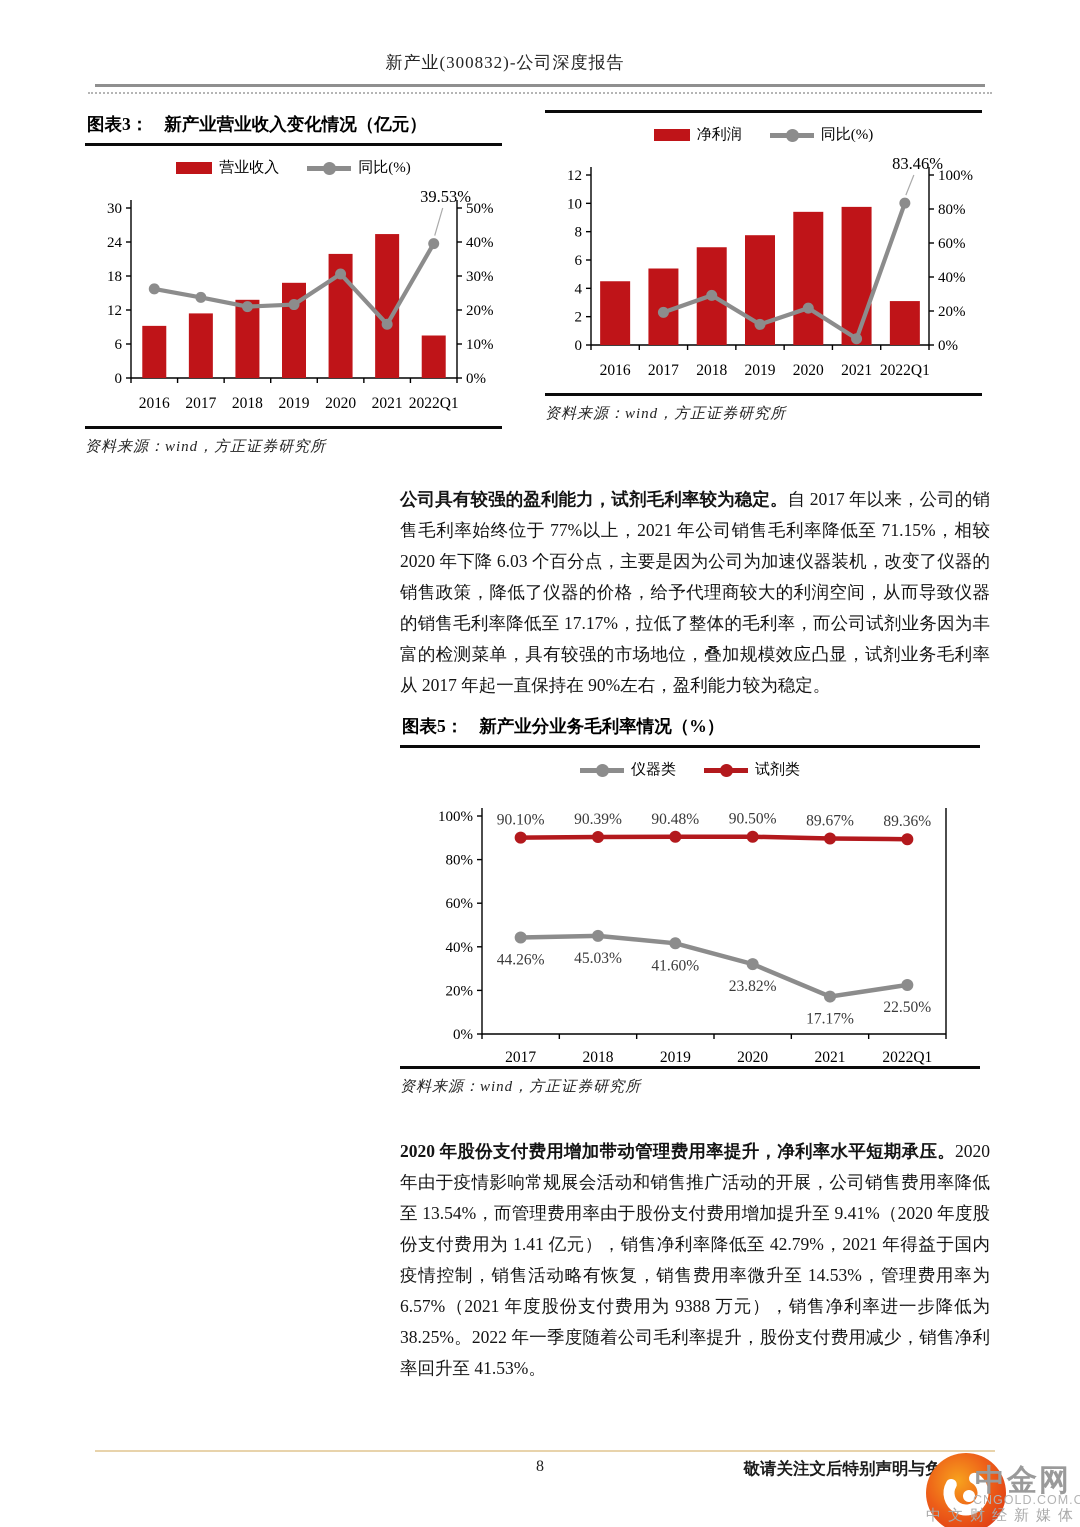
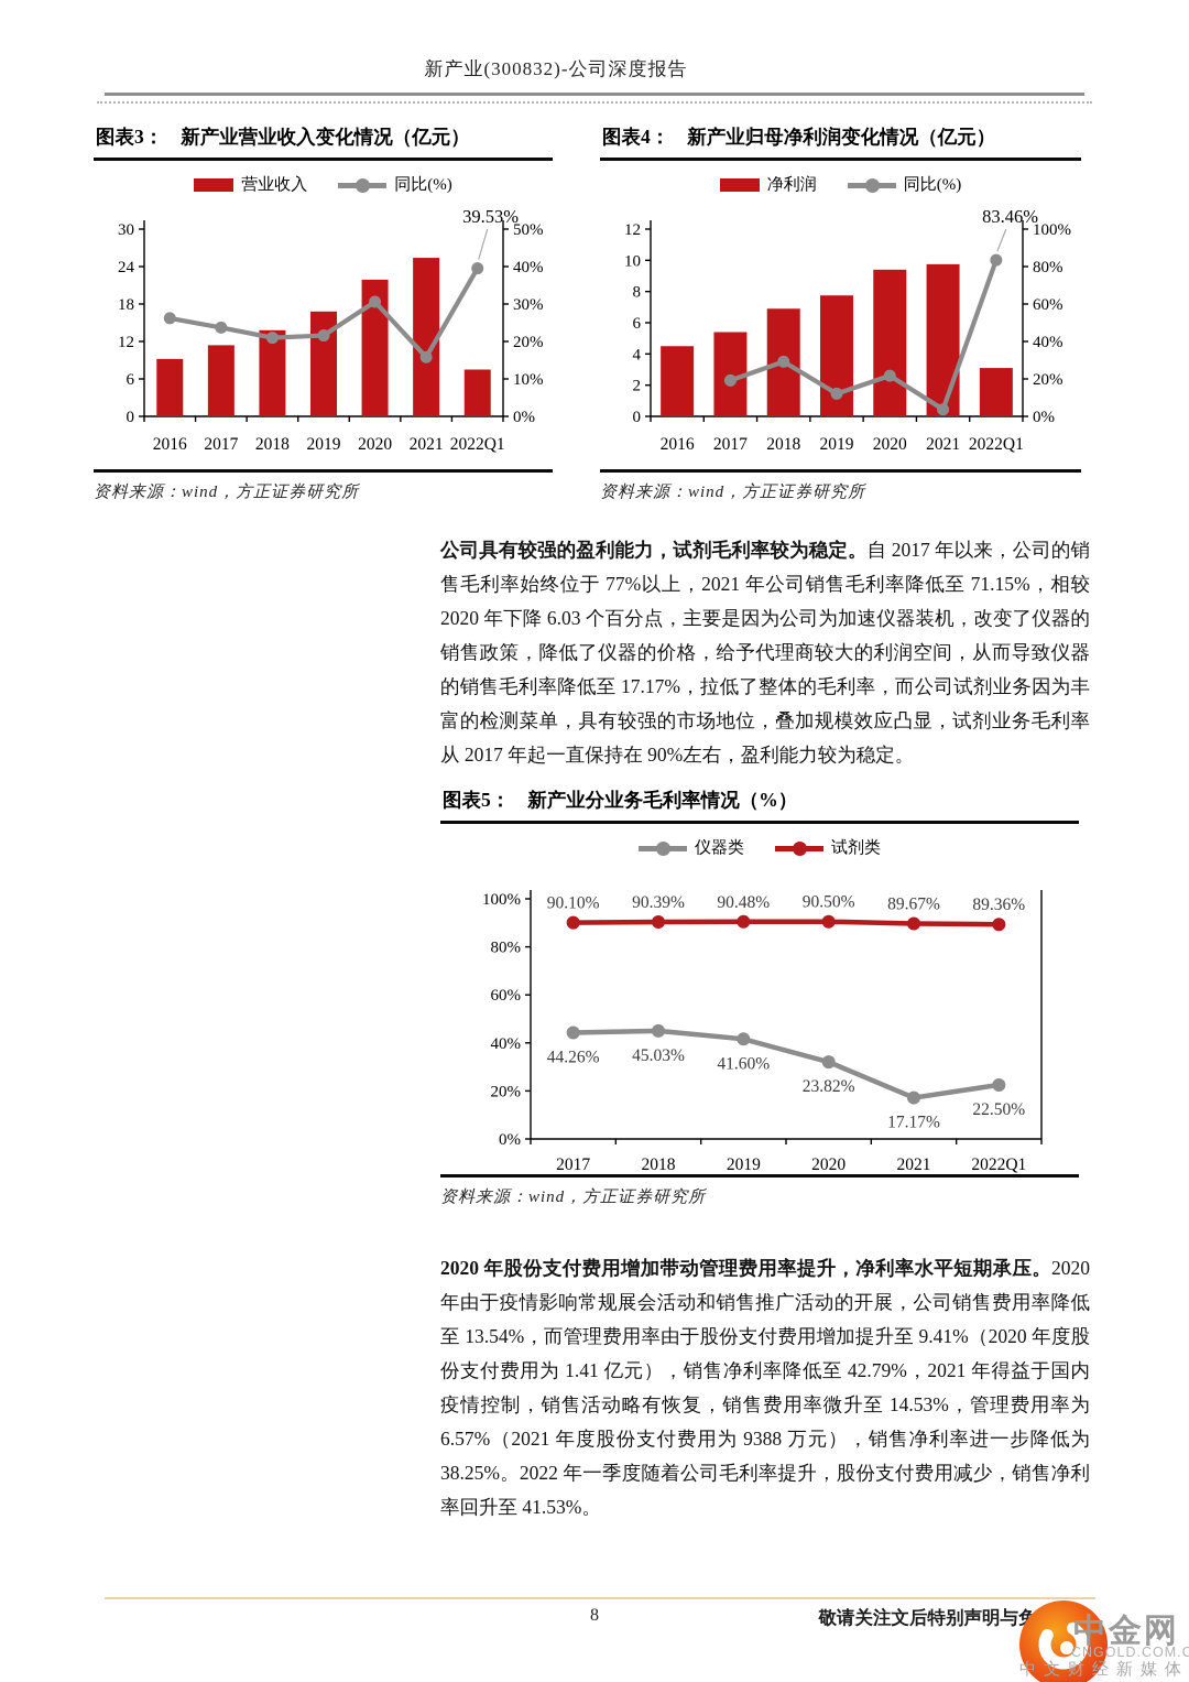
  新产业(300832)-公司深度报告
  图表3： 新产业营业收入变化情况（亿元）
  营业收入
  同比(%)
  0
  6
  12
  18
  24
  30
  0%
  10%
  20%
  30%
  40%
  50%
  2016
  2017
  2018
  2019
  2020
  2021
  2022Q1
  39.53%
  资料来源：wind，方正证券研究所
+ 图表4： 新产业归母净利润变化情况（亿元）
  净利润
  同比(%)
  0
  2
  4
  6
  8
  10
  12
  0%
  20%
  40%
  60%
  80%
  100%
  2016
  2017
  2018
  2019
  2020
  2021
  2022Q1
  83.46%
  资料来源：wind，方正证券研究所
  公司具有较强的盈利能力，试剂毛利率较为稳定。自 2017 年以来，公司的销售毛利率始终位于 77%以上，2021 年公司销售毛利率降低至 71.15%，相较 2020 年下降 6.03 个百分点，主要是因为公司为加速仪器装机，改变了仪器的销售政策，降低了仪器的价格，给予代理商较大的利润空间，从而导致仪器的销售毛利率降低至 17.17%，拉低了整体的毛利率，而公司试剂业务因为丰富的检测菜单，具有较强的市场地位，叠加规模效应凸显，试剂业务毛利率从 2017 年起一直保持在 90%左右，盈利能力较为稳定。
  图表5： 新产业分业务毛利率情况（%）
  仪器类
  试剂类
  0%
  20%
  40%
  60%
  80%
  100%
  2017
  2018
  2019
  2020
  2021
  2022Q1
  44.26%
  45.03%
  41.60%
  23.82%
  17.17%
  22.50%
  90.10%
  90.39%
  90.48%
  90.50%
  89.67%
  89.36%
  资料来源：wind，方正证券研究所
  2020 年股份支付费用增加带动管理费用率提升，净利率水平短期承压。2020 年由于疫情影响常规展会活动和销售推广活动的开展，公司销售费用率降低至 13.54%，而管理费用率由于股份支付费用增加提升至 9.41%（2020 年度股份支付费用为 1.41 亿元），销售净利率降低至 42.79%，2021 年得益于国内疫情控制，销售活动略有恢复，销售费用率微升至 14.53%，管理费用率为 6.57%（2021 年度股份支付费用为 9388 万元），销售净利率进一步降低为 38.25%。2022 年一季度随着公司毛利率提升，股份支付费用减少，销售净利率回升至 41.53%。
  8
  敬请关注文后特别声明与免
  中金网
  CNGOLD.COM.C
  中文财经新媒体
